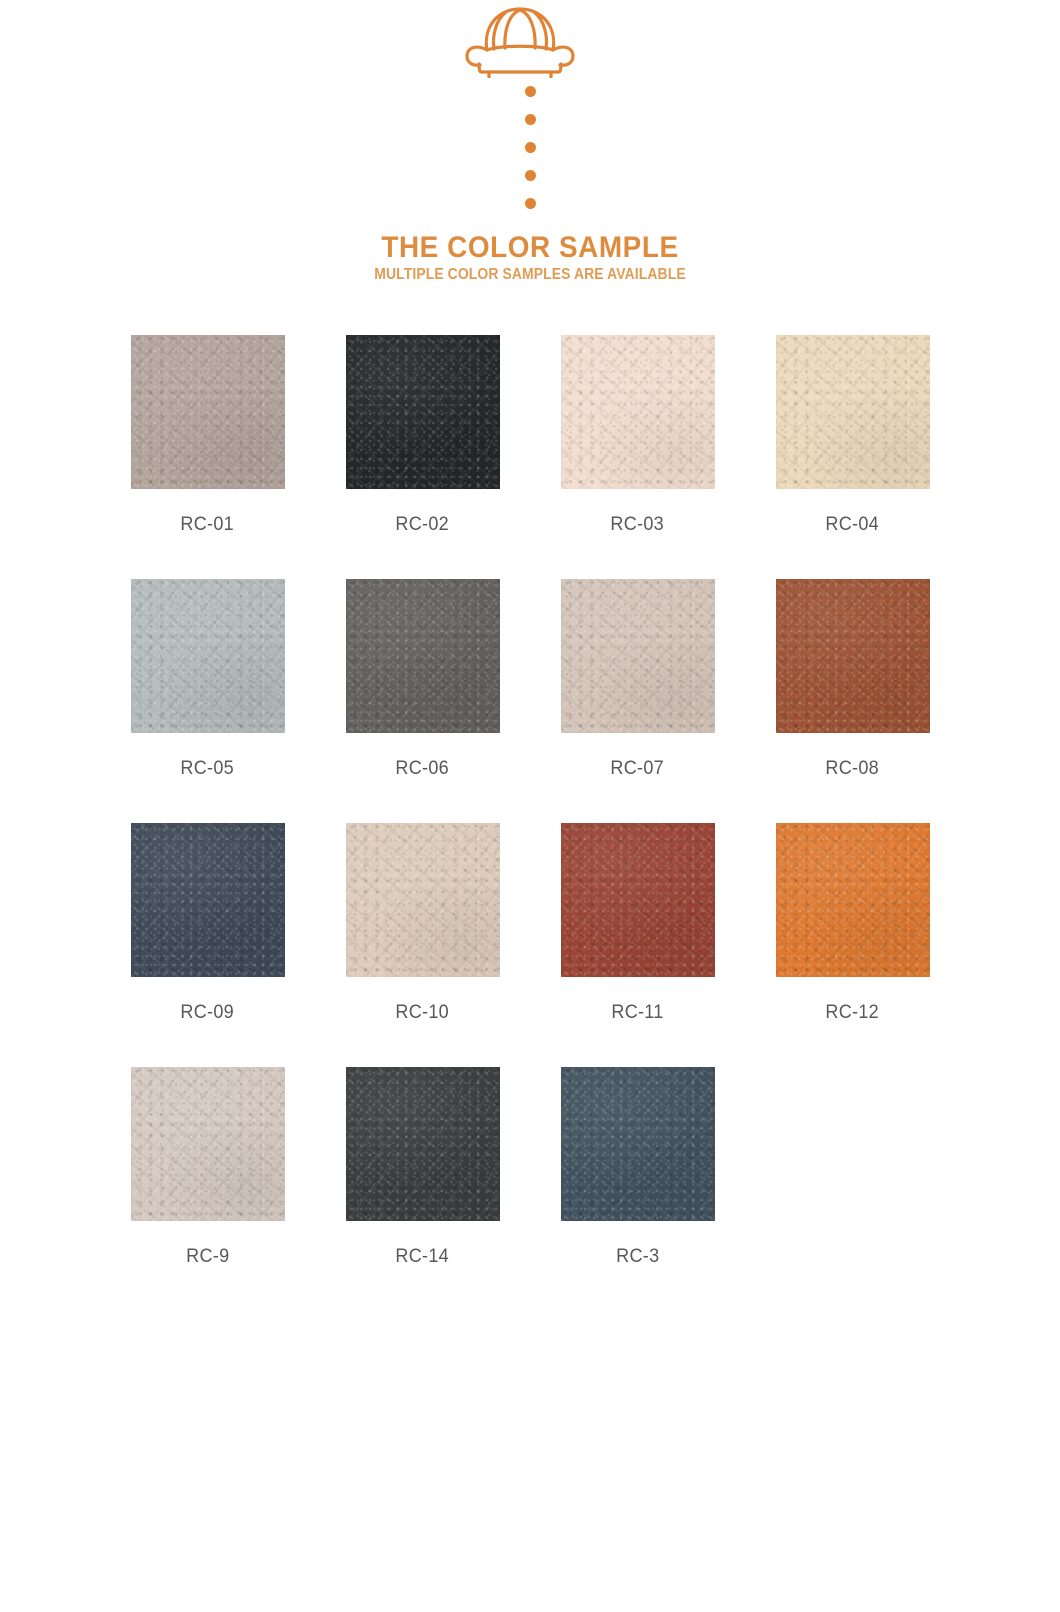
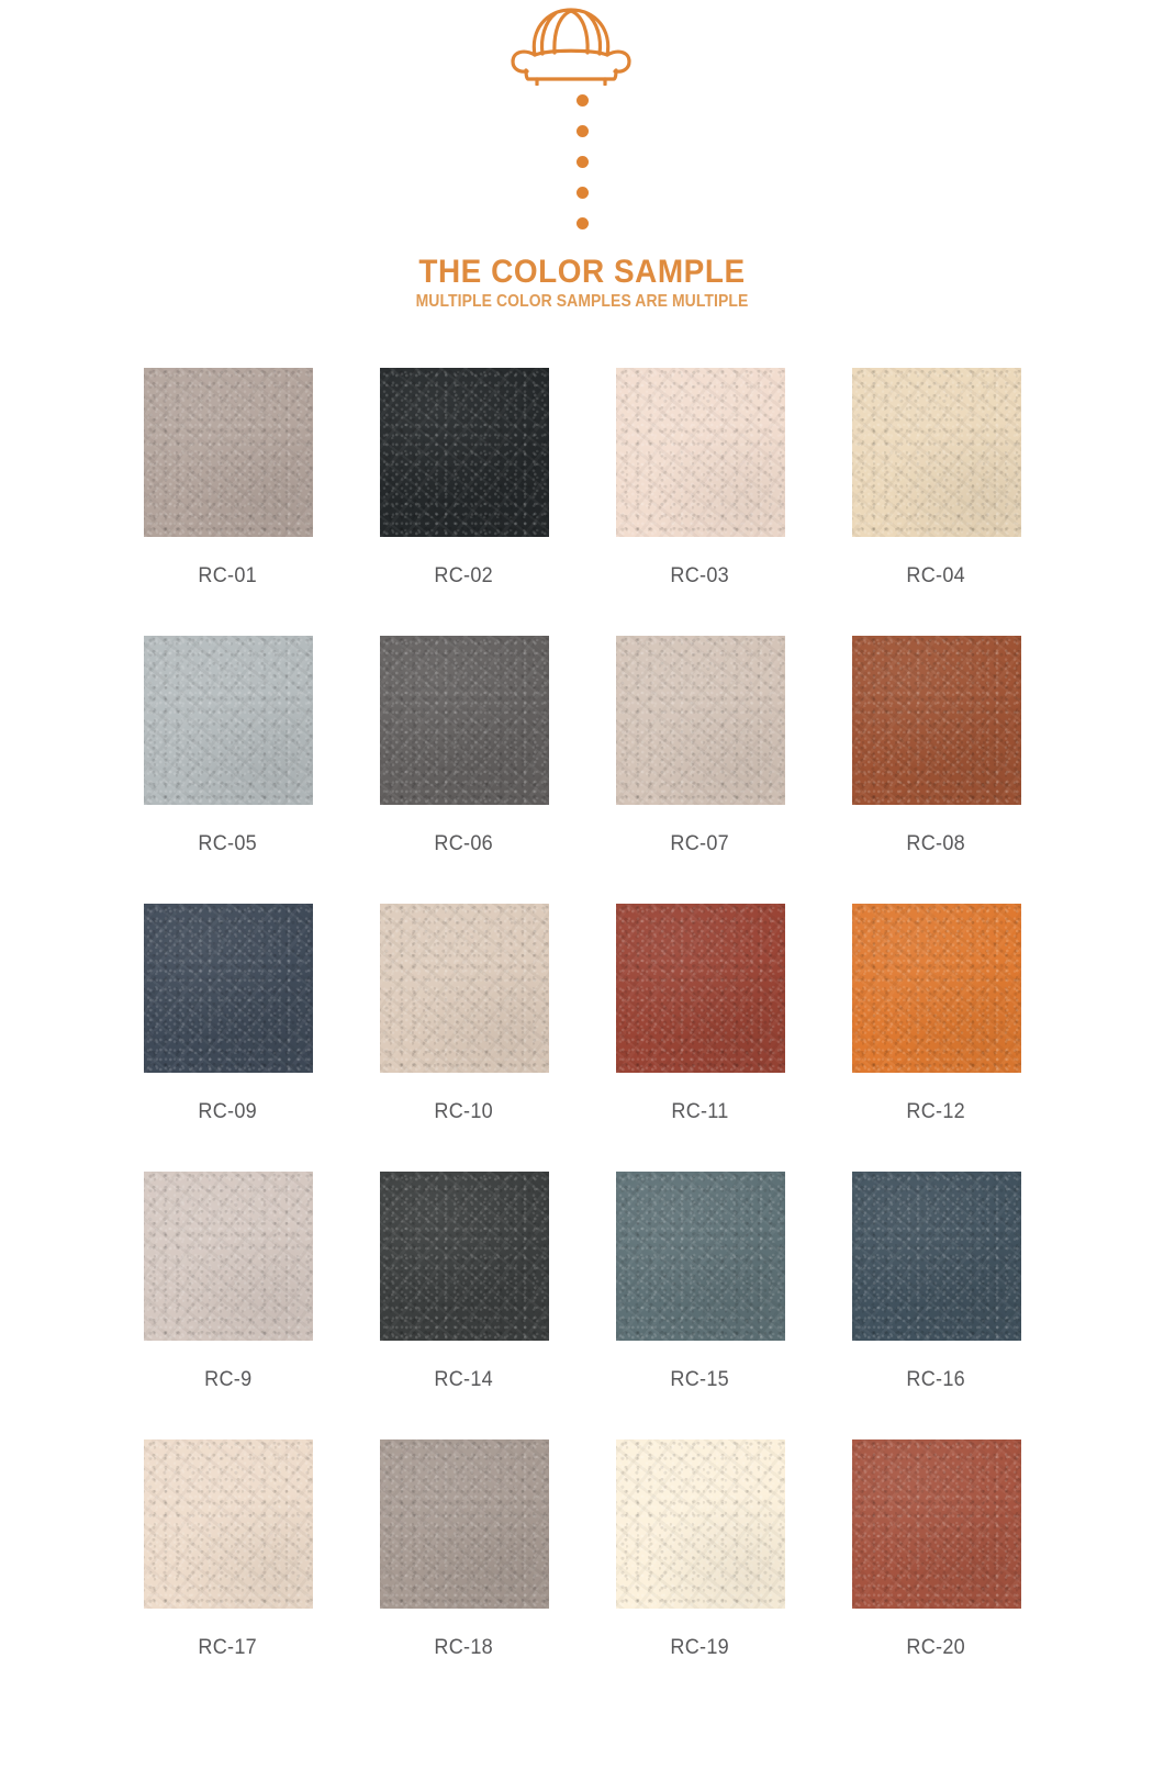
  THE COLOR SAMPLE
- MULTIPLE COLOR SAMPLES ARE AVAILABLE
+ MULTIPLE COLOR SAMPLES ARE MULTIPLE
  RC-01
  RC-02
  RC-03
  RC-04
  RC-05
  RC-06
  RC-07
  RC-08
  RC-09
  RC-10
  RC-11
  RC-12
  RC-9
  RC-14
+ RC-15
- RC-3
+ RC-16
+ RC-17
+ RC-18
+ RC-19
+ RC-20
